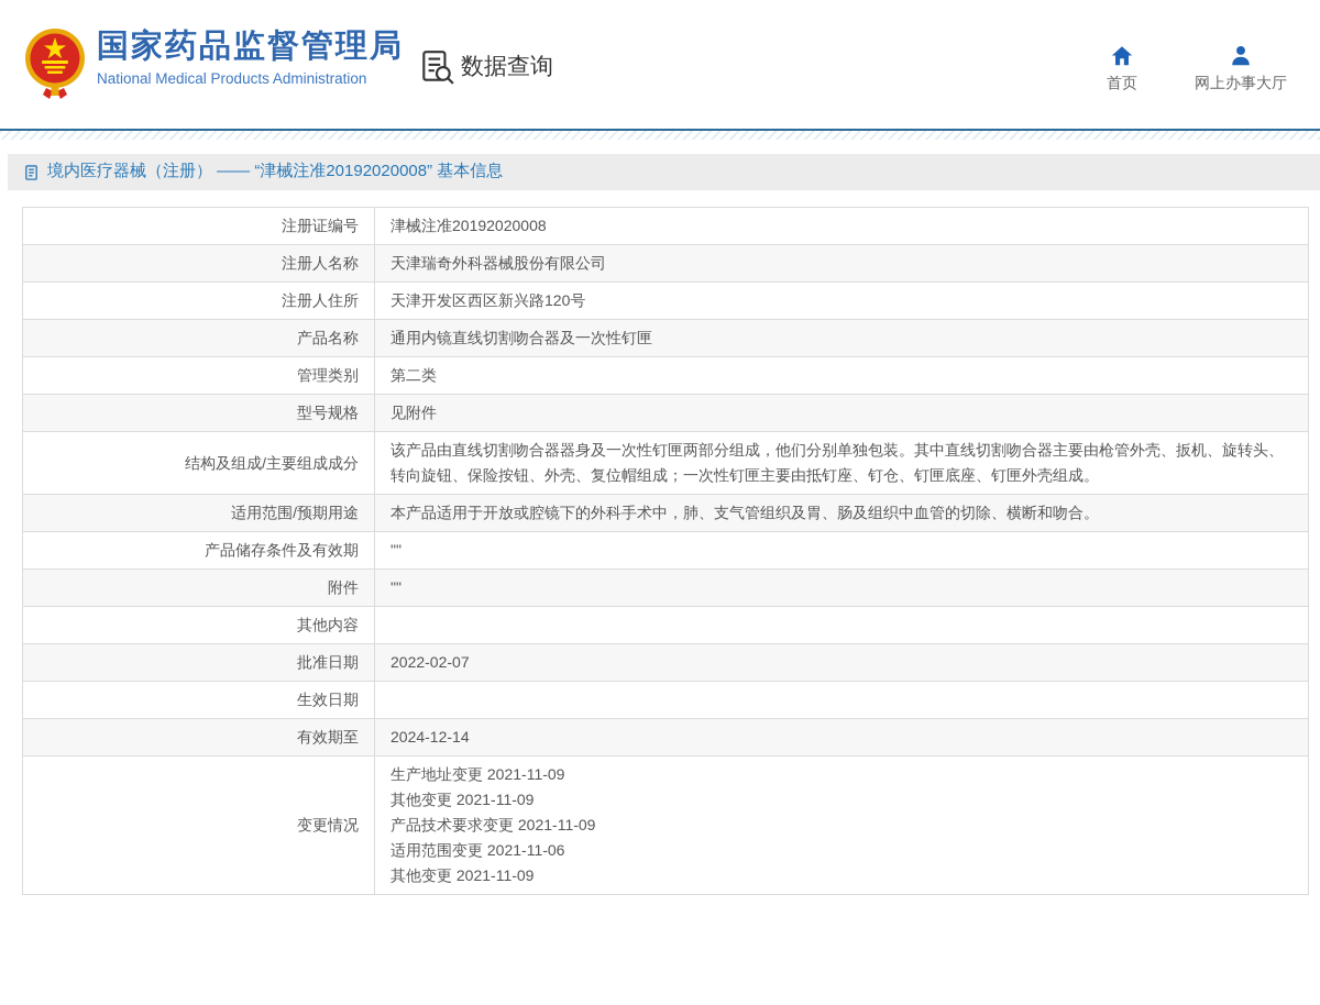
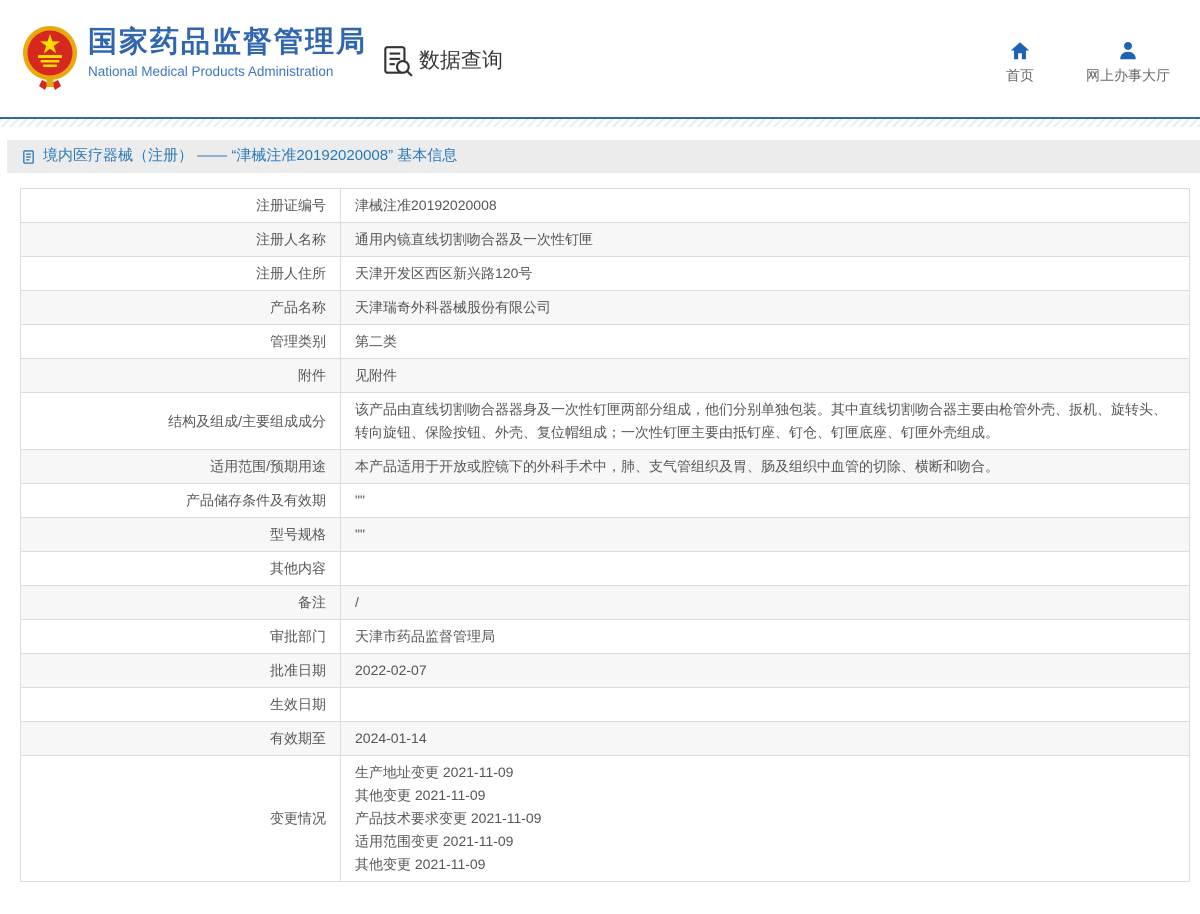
  国家药品监督管理局
  National Medical Products Administration
  数据查询
  首页
  网上办事大厅
  境内医疗器械（注册） —— “津械注准20192020008” 基本信息
  注册证编号	津械注准20192020008
- 注册人名称	天津瑞奇外科器械股份有限公司
+ 注册人名称	通用内镜直线切割吻合器及一次性钉匣
  注册人住所	天津开发区西区新兴路120号
- 产品名称	通用内镜直线切割吻合器及一次性钉匣
+ 产品名称	天津瑞奇外科器械股份有限公司
  管理类别	第二类
- 型号规格	见附件
+ 附件	见附件
  结构及组成/主要组成成分	该产品由直线切割吻合器器身及一次性钉匣两部分组成，他们分别单独包装。其中直线切割吻合器主要由枪管外壳、扳机、旋转头、转向旋钮、保险按钮、外壳、复位帽组成；一次性钉匣主要由抵钉座、钉仓、钉匣底座、钉匣外壳组成。
  适用范围/预期用途	本产品适用于开放或腔镜下的外科手术中，肺、支气管组织及胃、肠及组织中血管的切除、横断和吻合。
  产品储存条件及有效期	""
- 附件	""
+ 型号规格	""
  其他内容
+ 备注	/
+ 审批部门	天津市药品监督管理局
  批准日期	2022-02-07
  生效日期
- 有效期至	2024-12-14
+ 有效期至	2024-01-14
- 变更情况	生产地址变更 2021-11-09其他变更 2021-11-09产品技术要求变更 2021-11-09适用范围变更 2021-11-06其他变更 2021-11-09
+ 变更情况	生产地址变更 2021-11-09其他变更 2021-11-09产品技术要求变更 2021-11-09适用范围变更 2021-11-09其他变更 2021-11-09
